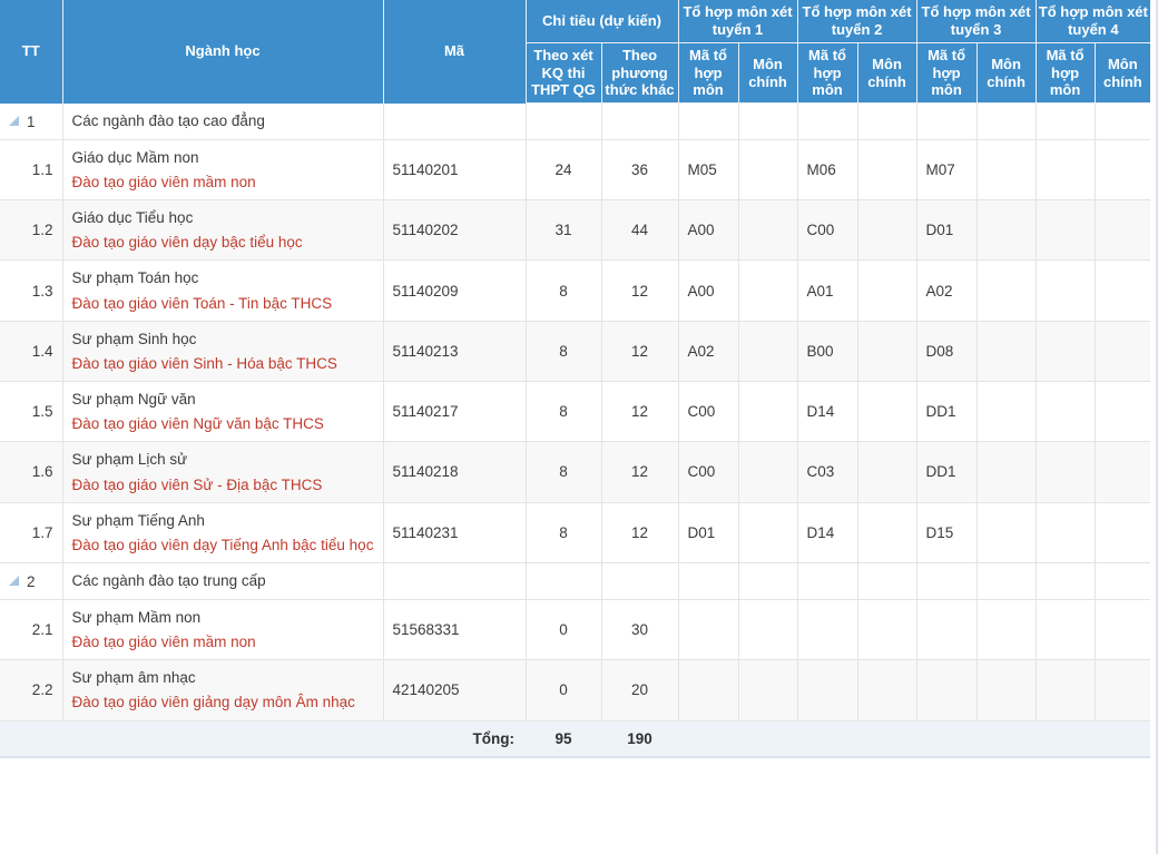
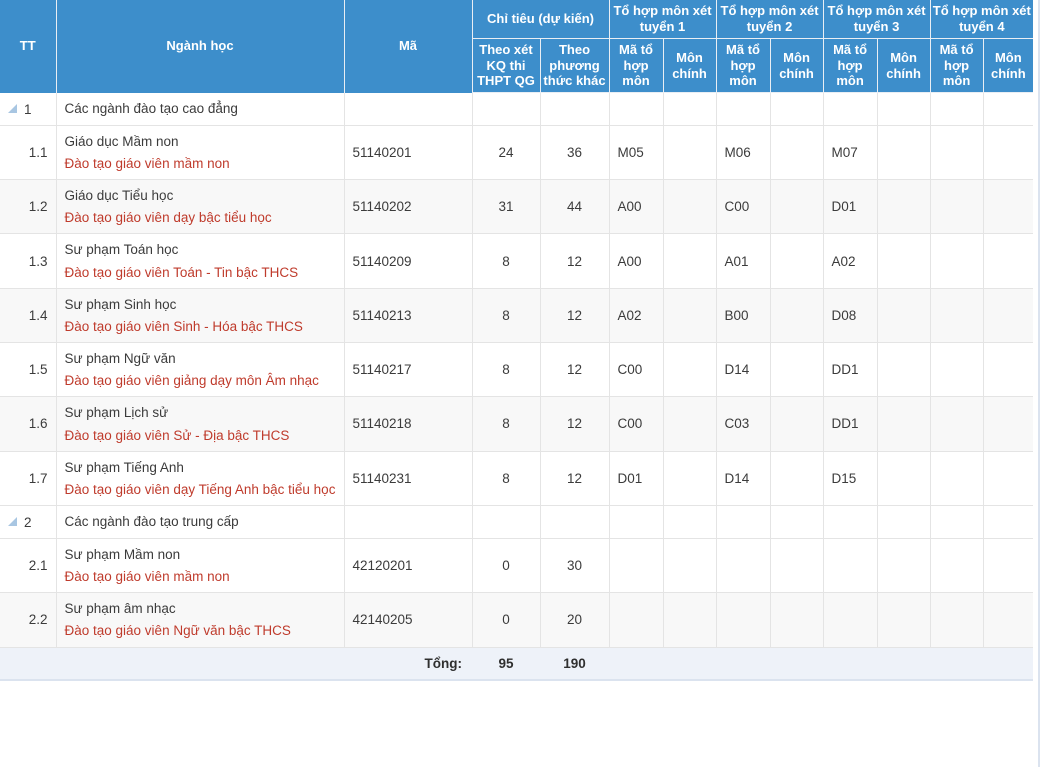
  TT	Ngành học	Mã	Chỉ tiêu (dự kiến)	Tổ hợp môn xét tuyển 1	Tổ hợp môn xét tuyển 2	Tổ hợp môn xét tuyển 3	Tổ hợp môn xét tuyển 4
  Theo xét KQ thi THPT QG	Theo phương thức khác	Mã tổ hợp môn	Môn chính	Mã tổ hợp môn	Môn chính	Mã tổ hợp môn	Môn chính	Mã tổ hợp môn	Môn chính
  1	Các ngành đào tạo cao đẳng
  1.1	Giáo dục Mầm nonĐào tạo giáo viên mầm non	51140201	24	36	M05		M06		M07
  1.2	Giáo dục Tiểu họcĐào tạo giáo viên dạy bậc tiểu học	51140202	31	44	A00		C00		D01
  1.3	Sư phạm Toán họcĐào tạo giáo viên Toán - Tin bậc THCS	51140209	8	12	A00		A01		A02
  1.4	Sư phạm Sinh họcĐào tạo giáo viên Sinh - Hóa bậc THCS	51140213	8	12	A02		B00		D08
- 1.5	Sư phạm Ngữ vănĐào tạo giáo viên Ngữ văn bậc THCS	51140217	8	12	C00		D14		DD1
+ 1.5	Sư phạm Ngữ vănĐào tạo giáo viên giảng dạy môn Âm nhạc	51140217	8	12	C00		D14		DD1
  1.6	Sư phạm Lịch sửĐào tạo giáo viên Sử - Địa bậc THCS	51140218	8	12	C00		C03		DD1
  1.7	Sư phạm Tiếng AnhĐào tạo giáo viên dạy Tiếng Anh bậc tiểu học	51140231	8	12	D01		D14		D15
  2	Các ngành đào tạo trung cấp
- 2.1	Sư phạm Mầm nonĐào tạo giáo viên mầm non	51568331	0	30
+ 2.1	Sư phạm Mầm nonĐào tạo giáo viên mầm non	42120201	0	30
- 2.2	Sư phạm âm nhạcĐào tạo giáo viên giảng dạy môn Âm nhạc	42140205	0	20
+ 2.2	Sư phạm âm nhạcĐào tạo giáo viên Ngữ văn bậc THCS	42140205	0	20
  		Tổng:	95	190
